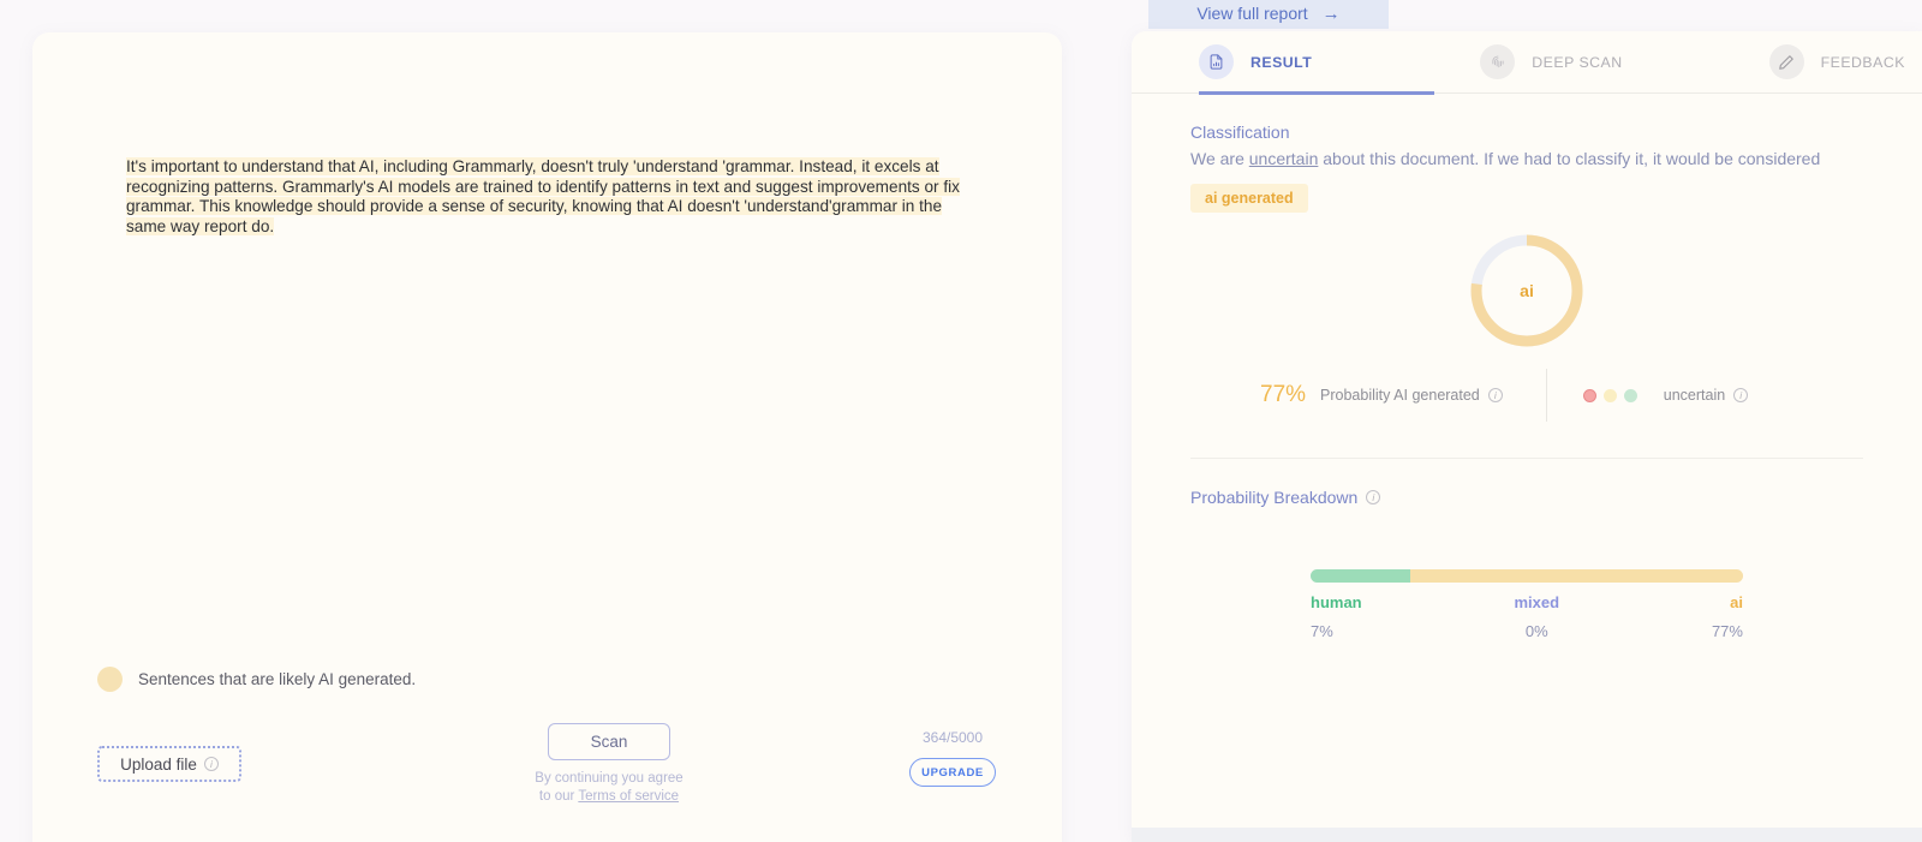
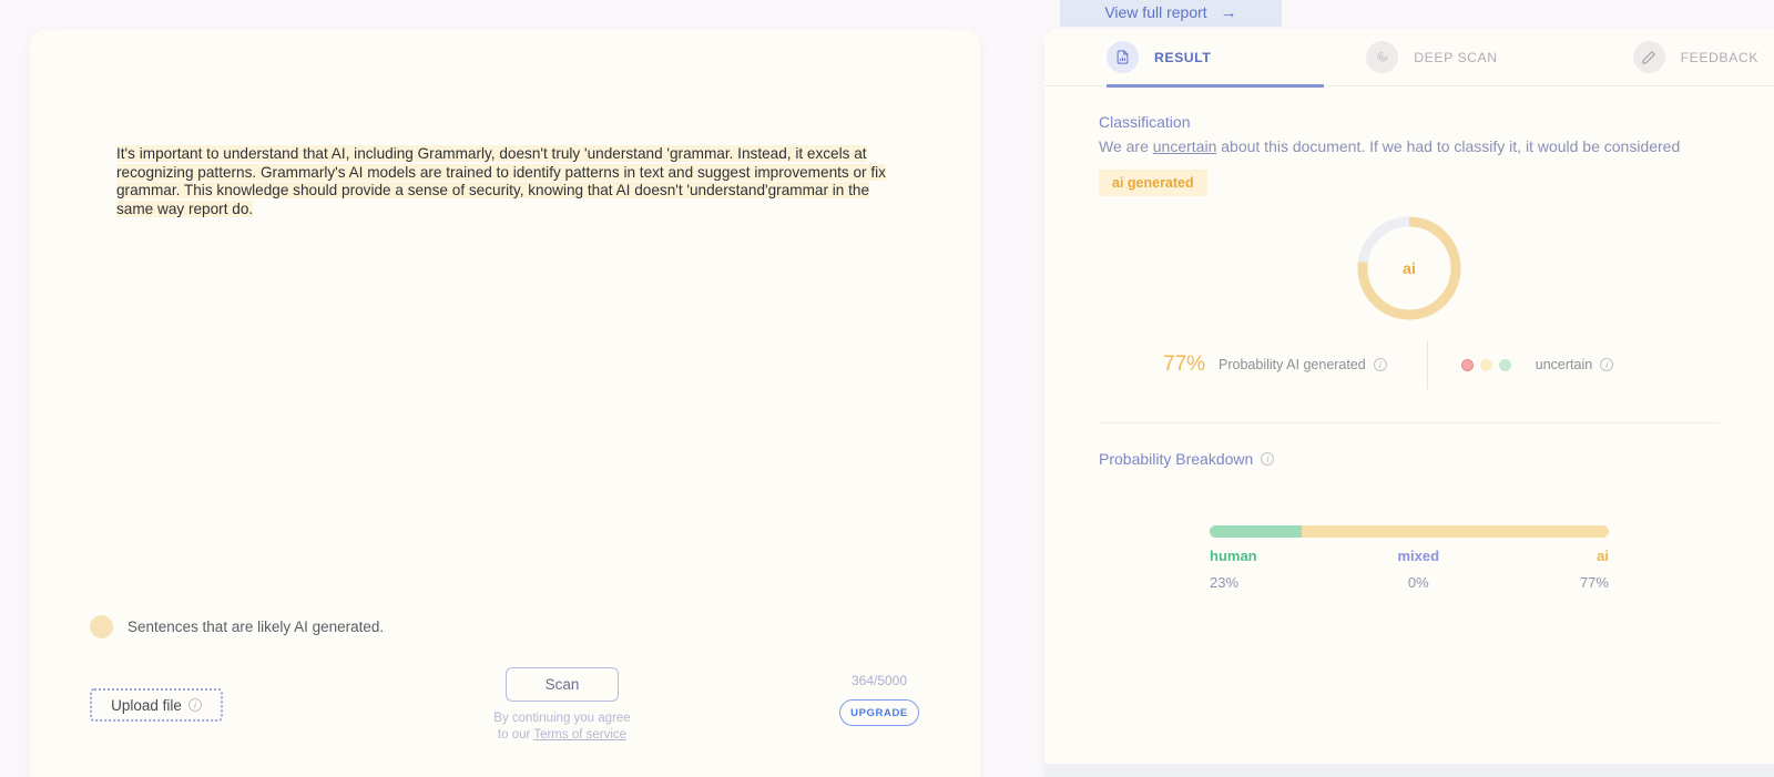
  It's important to understand that AI, including Grammarly, doesn't truly 'understand 'grammar. Instead, it excels at recognizing patterns. Grammarly's AI models are trained to identify patterns in text and suggest improvements or fix grammar. This knowledge should provide a sense of security, knowing that AI doesn't 'understand'grammar in the same way report do.
  Sentences that are likely AI generated.
  Upload file
  i
  Scan
  By continuing you agree
  to our Terms of service
  364/5000
  UPGRADE
  View full report
  →
  RESULT
  DEEP SCAN
  FEEDBACK
  Classification
  We are uncertain about this document. If we had to classify it, it would be considered
  ai generated
  ai
  77%
  Probability AI generated
  i
  uncertain
  i
  Probability Breakdown
  i
  human
- 7%
+ 23%
  mixed
  0%
  ai
  77%
